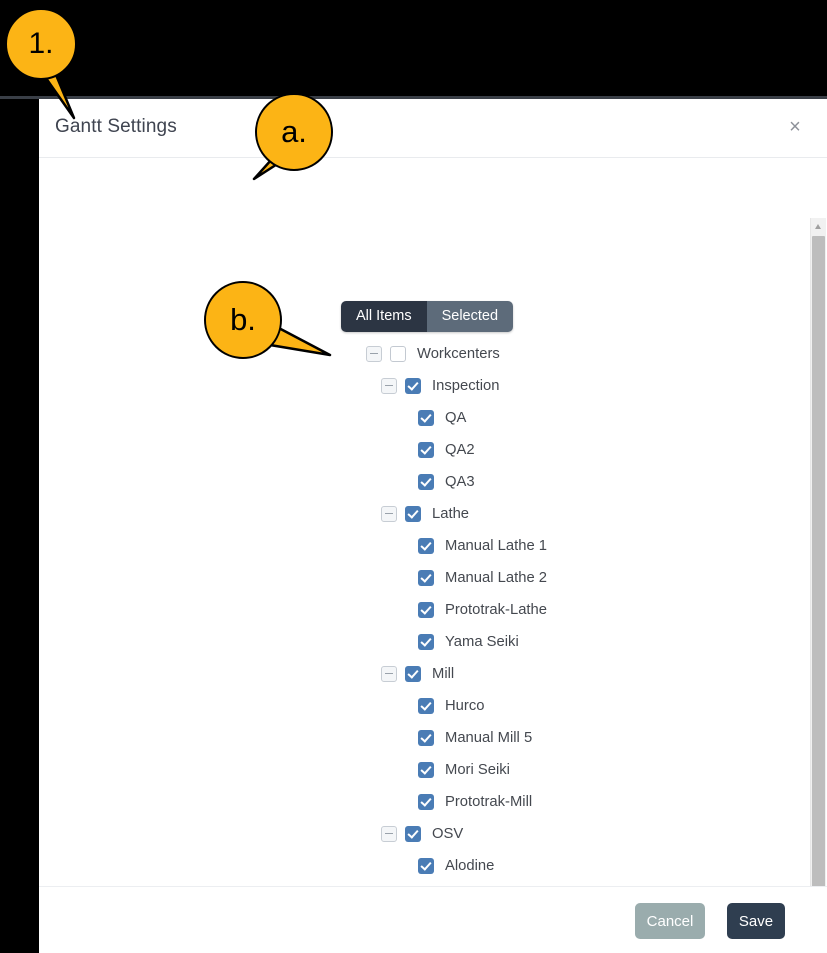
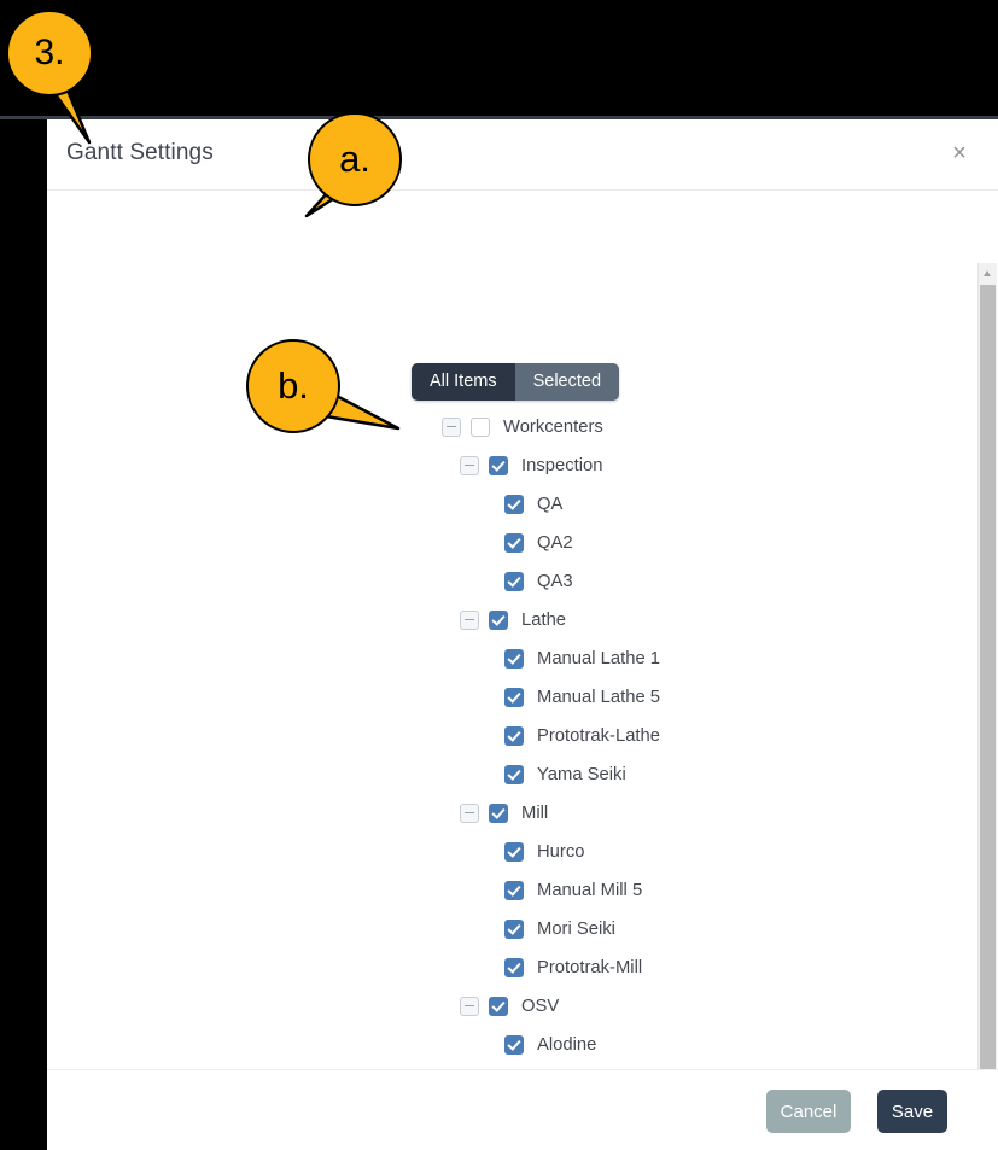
  Gantt Settings
  ×
  All Items
  Selected
  Workcenters
  Inspection
  QA
  QA2
  QA3
  Lathe
  Manual Lathe 1
- Manual Lathe 2
+ Manual Lathe 5
  Prototrak-Lathe
  Yama Seiki
  Mill
  Hurco
  Manual Mill 5
  Mori Seiki
  Prototrak-Mill
  OSV
  Alodine
  Cancel
  Save
- 1.
+ 3.
  a.
  b.
